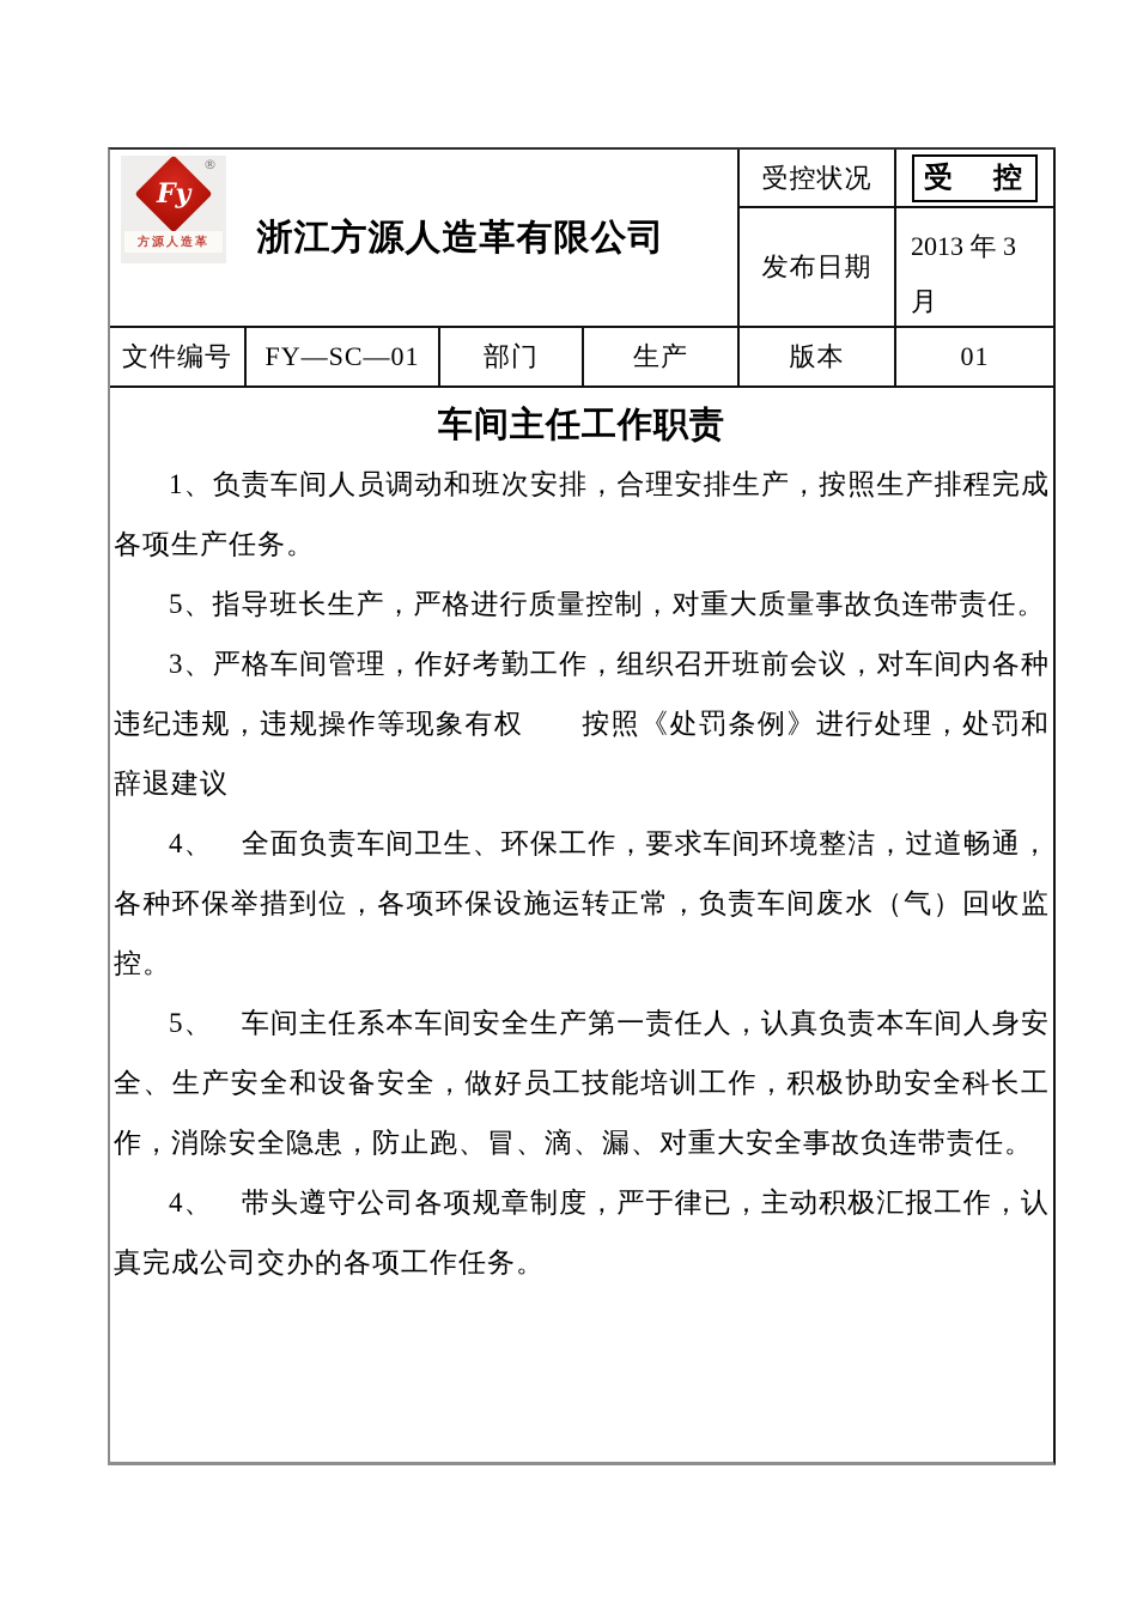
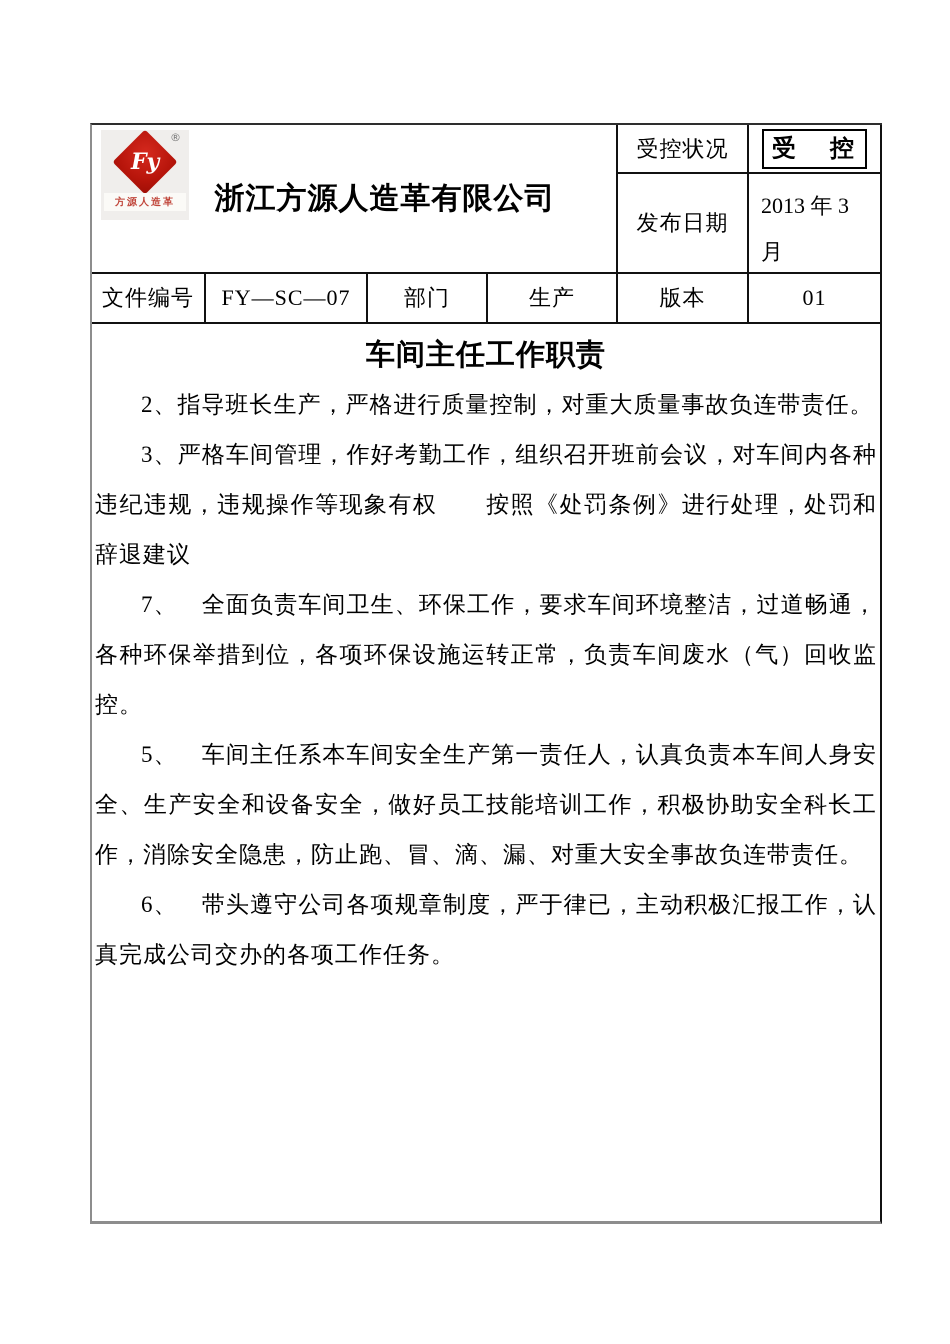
  ®
  方源人造革
  浙江方源人造革有限公司
  受控状况
  受 控
  发布日期
  2013 年 3 月
  文件编号
- FY—SC—01
+ FY—SC—07
  部门
  生产
  版本
  01
  车间主任工作职责
- 1、负责车间人员调动和班次安排，合理安排生产，按照生产排程完成各项生产任务。
- 5、指导班长生产，严格进行质量控制，对重大质量事故负连带责任。
+ 2、指导班长生产，严格进行质量控制，对重大质量事故负连带责任。
  3、严格车间管理，作好考勤工作，组织召开班前会议，对车间内各种违纪违规，违规操作等现象有权 按照《处罚条例》进行处理，处罚和辞退建议
- 4、 全面负责车间卫生、环保工作，要求车间环境整洁，过道畅通，各种环保举措到位，各项环保设施运转正常，负责车间废水（气）回收监控。
+ 7、 全面负责车间卫生、环保工作，要求车间环境整洁，过道畅通，各种环保举措到位，各项环保设施运转正常，负责车间废水（气）回收监控。
  5、 车间主任系本车间安全生产第一责任人，认真负责本车间人身安全、生产安全和设备安全，做好员工技能培训工作，积极协助安全科长工作，消除安全隐患，防止跑、冒、滴、漏、对重大安全事故负连带责任。
- 4、 带头遵守公司各项规章制度，严于律已，主动积极汇报工作，认真完成公司交办的各项工作任务。
+ 6、 带头遵守公司各项规章制度，严于律已，主动积极汇报工作，认真完成公司交办的各项工作任务。
